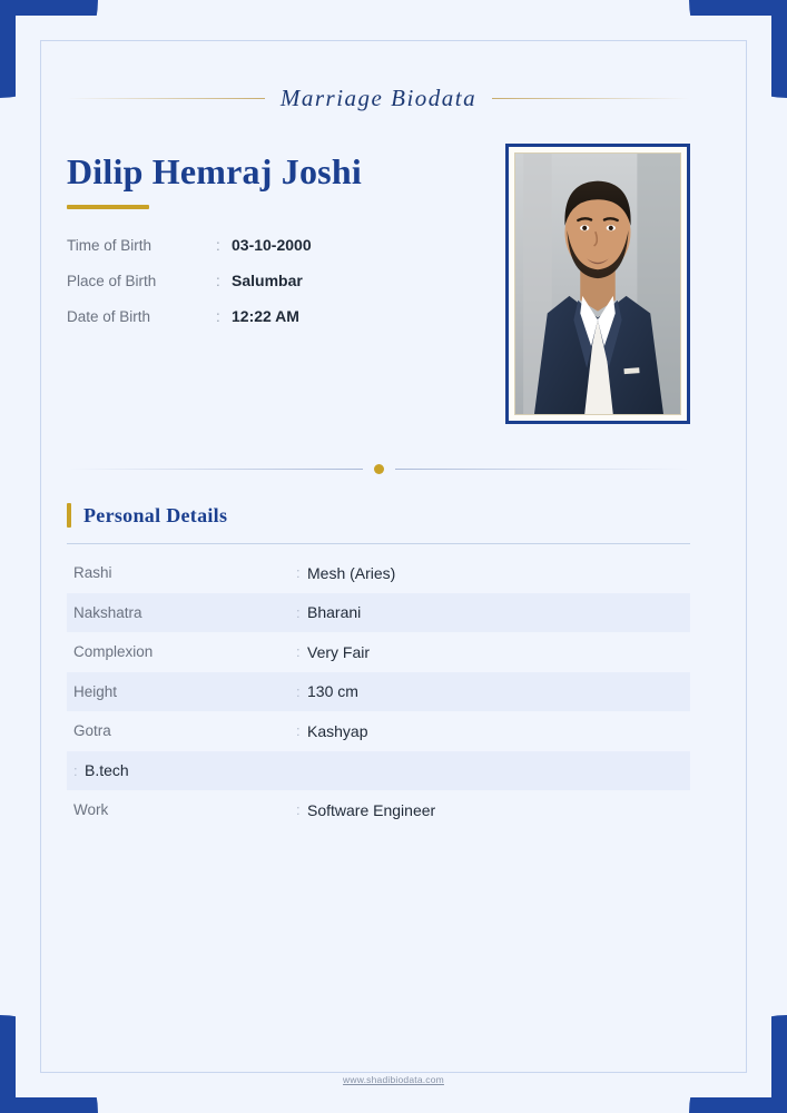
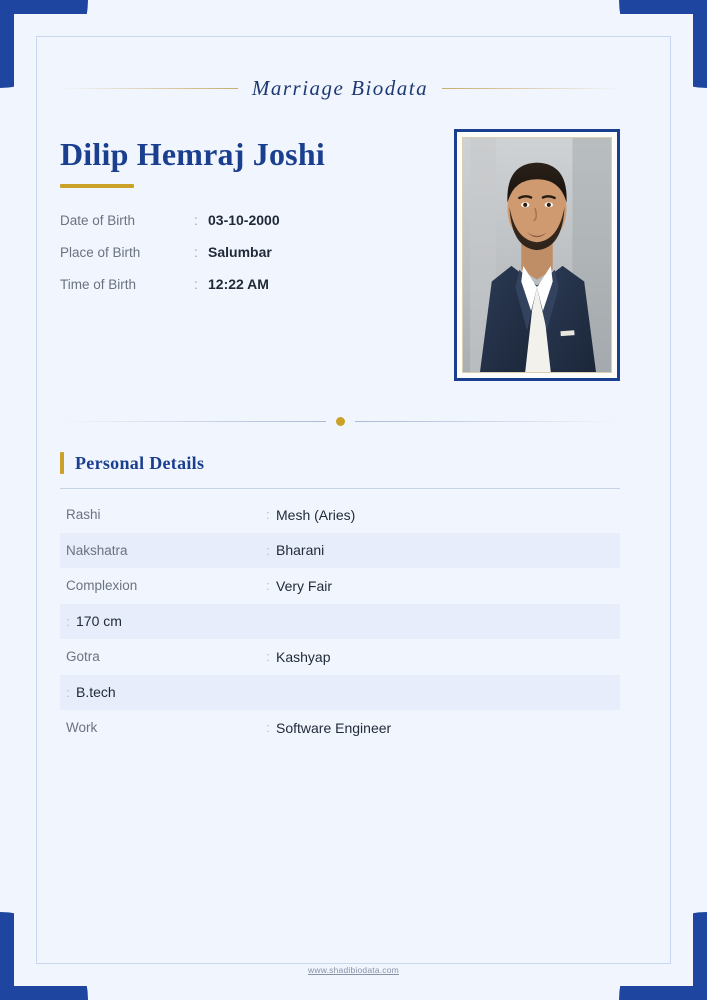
  Marriage Biodata
  Dilip Hemraj Joshi
- Time of Birth
+ Date of Birth
  :
  03-10-2000
  Place of Birth
  :
  Salumbar
- Date of Birth
+ Time of Birth
  :
  12:22 AM
  Personal Details
  Rashi
  :
  Mesh (Aries)
  Nakshatra
  :
  Bharani
  Complexion
  :
  Very Fair
- Height
  :
- 130 cm
+ 170 cm
  Gotra
  :
  Kashyap
  :
  B.tech
  Work
  :
  Software Engineer
  www.shadibiodata.com
